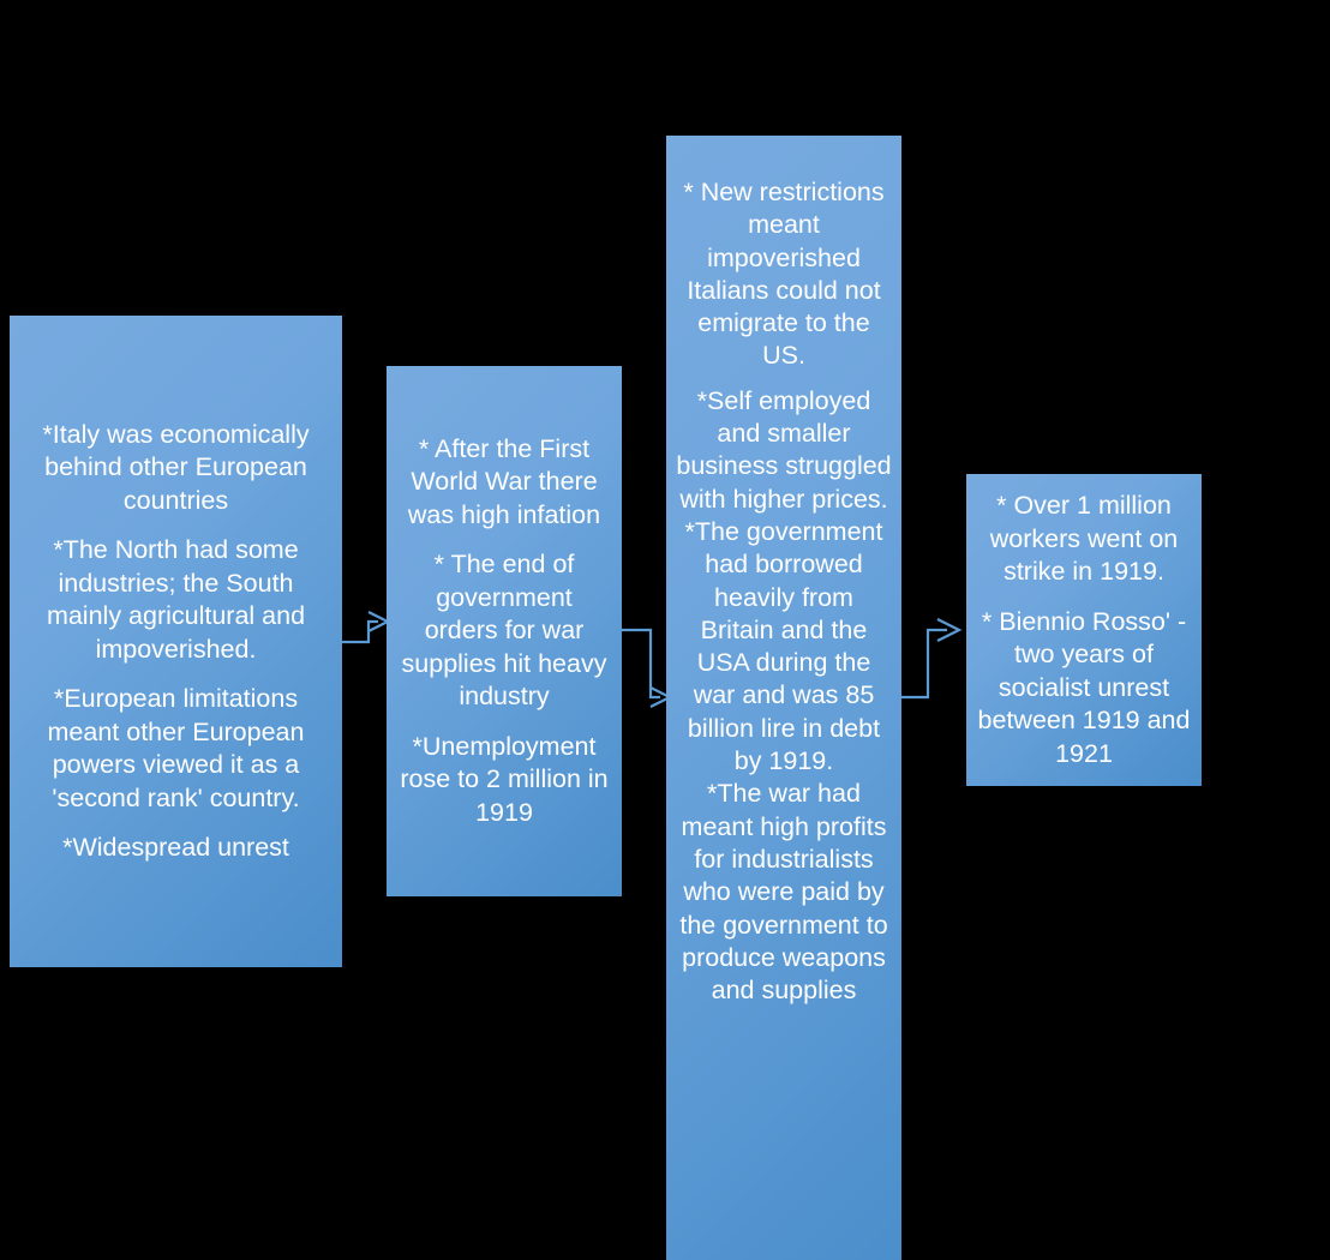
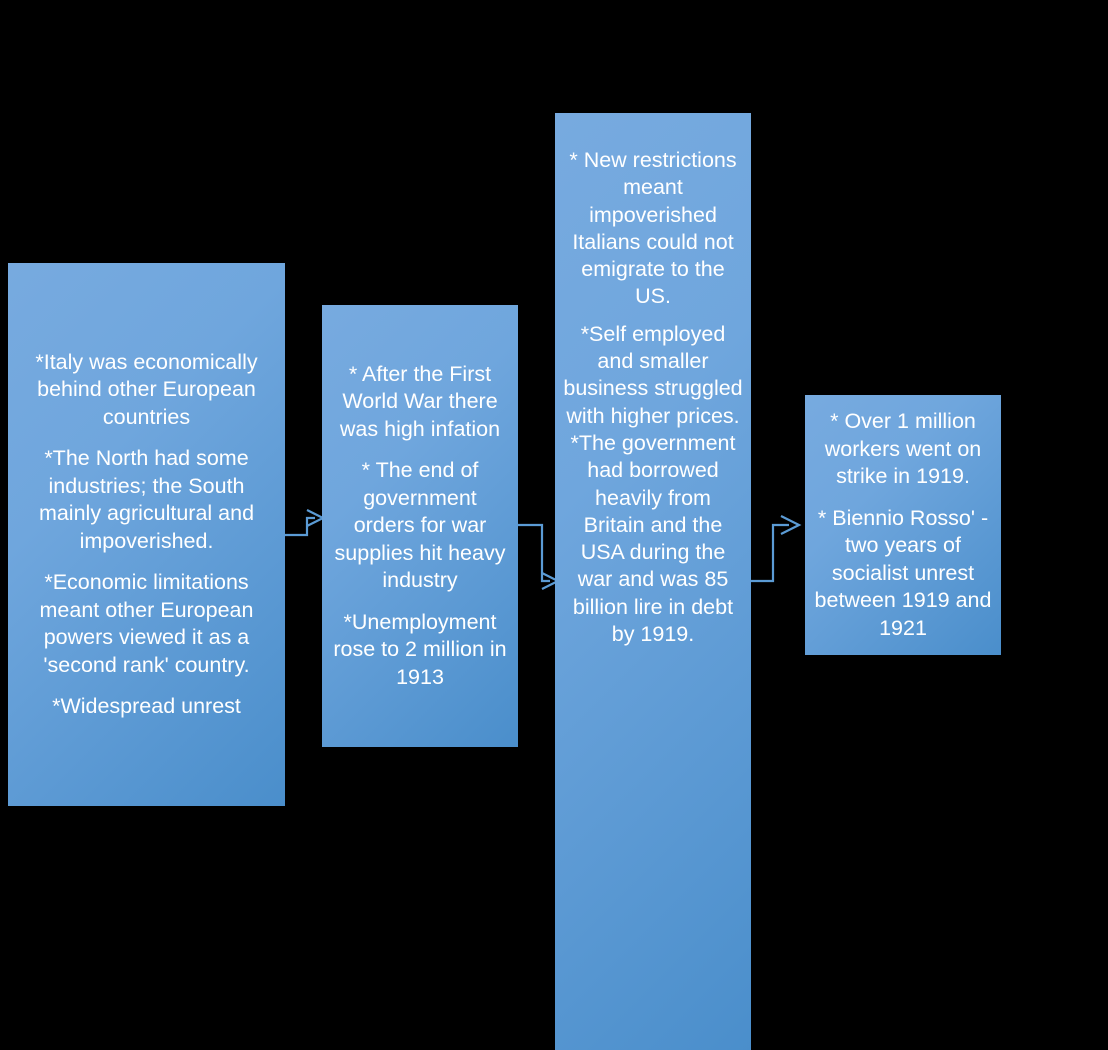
  *Italy was economically behind other European countries
  *The North had some industries; the South mainly agricultural and impoverished.
- *European limitations meant other European powers viewed it as a 'second rank' country.
+ *Economic limitations meant other European powers viewed it as a 'second rank' country.
  *Widespread unrest
  * After the First World War there was high infation
  * The end of government orders for war supplies hit heavy industry
- *Unemployment rose to 2 million in 1919
+ *Unemployment rose to 2 million in 1913
  * New restrictions meant impoverished Italians could not emigrate to the US.
  *Self employed and smaller business struggled with higher prices.
  *The government had borrowed heavily from Britain and the USA during the war and was 85 billion lire in debt by 1919.
- *The war had meant high profits for industrialists who were paid by the government to produce weapons and supplies
  * Over 1 million workers went on strike in 1919.
  * Biennio Rosso' - two years of socialist unrest between 1919 and 1921
